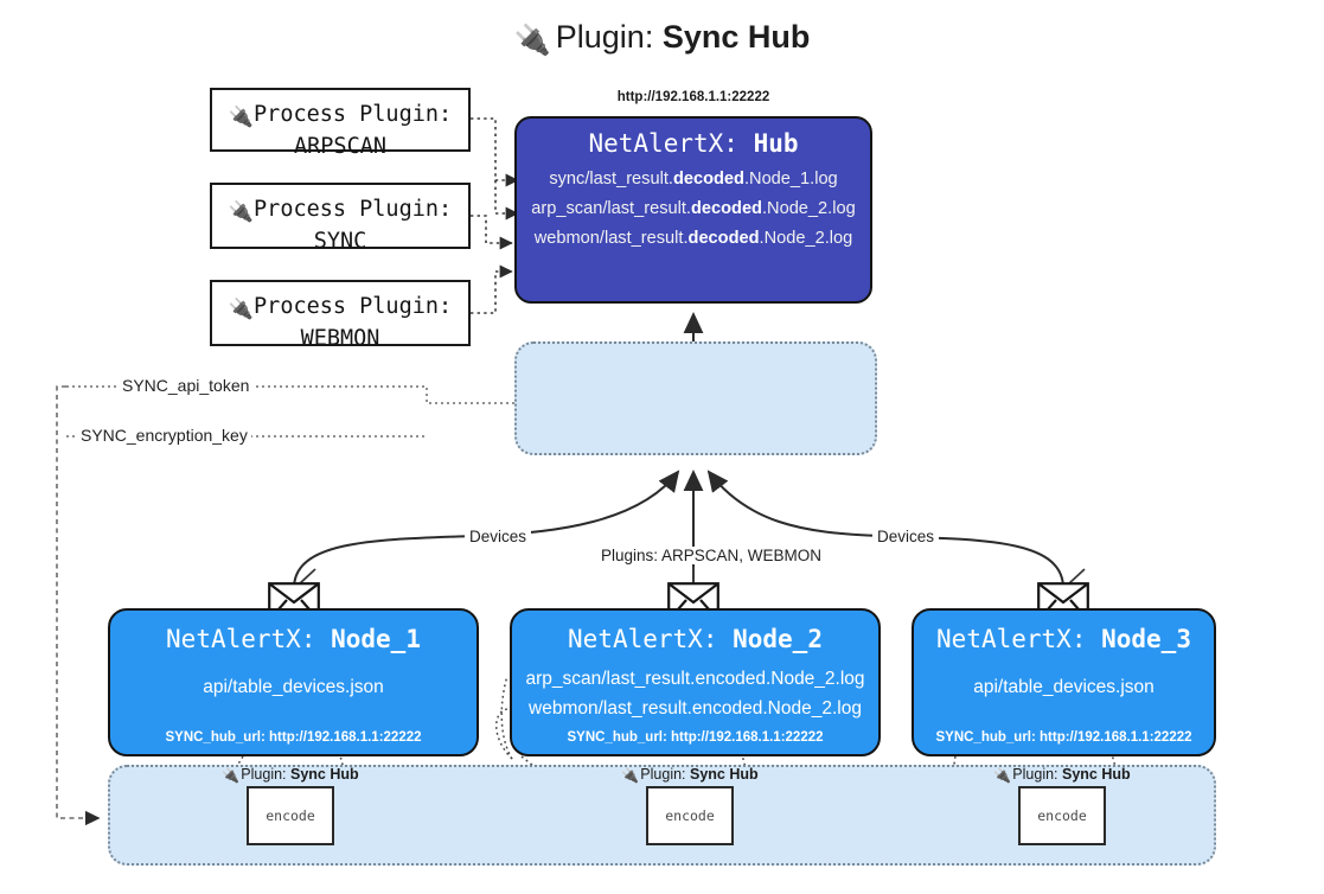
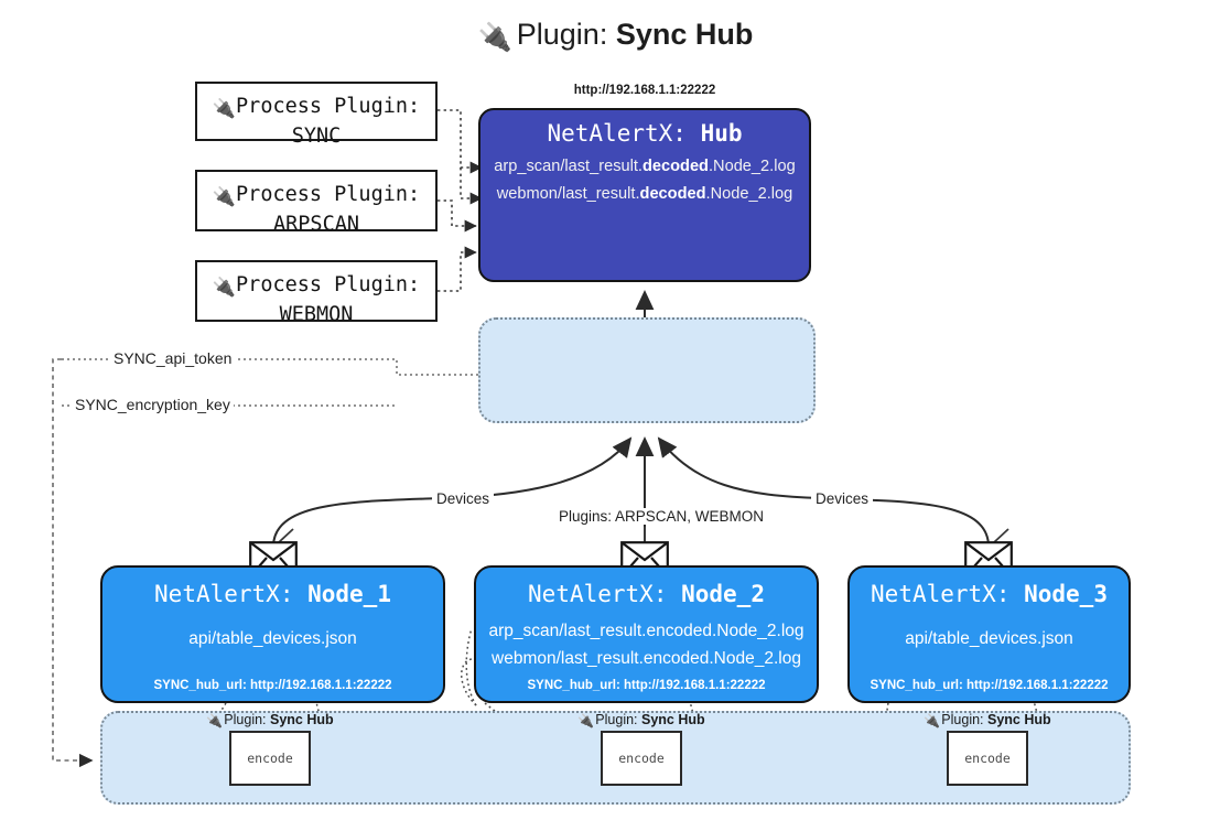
  🔌 Plugin: Sync Hub
  🔌Process Plugin:
- ARPSCAN
+ SYNC
  🔌Process Plugin:
- SYNC
+ ARPSCAN
  🔌Process Plugin:
  WEBMON
  http://192.168.1.1:22222
  NetAlertX: Hub
- sync/last_result.decoded.Node_1.log
  arp_scan/last_result.decoded.Node_2.log
  webmon/last_result.decoded.Node_2.log
  SYNC_api_token
  SYNC_encryption_key
  Devices
  Plugins: ARPSCAN, WEBMON
  Devices
  NetAlertX: Node_1
  api/table_devices.json
  SYNC_hub_url: http://192.168.1.1:22222
  NetAlertX: Node_2
  arp_scan/last_result.encoded.Node_2.log
  webmon/last_result.encoded.Node_2.log
  SYNC_hub_url: http://192.168.1.1:22222
  NetAlertX: Node_3
  api/table_devices.json
  SYNC_hub_url: http://192.168.1.1:22222
  🔌Plugin: Sync Hub
  encode
  🔌Plugin: Sync Hub
  encode
  🔌Plugin: Sync Hub
  encode
